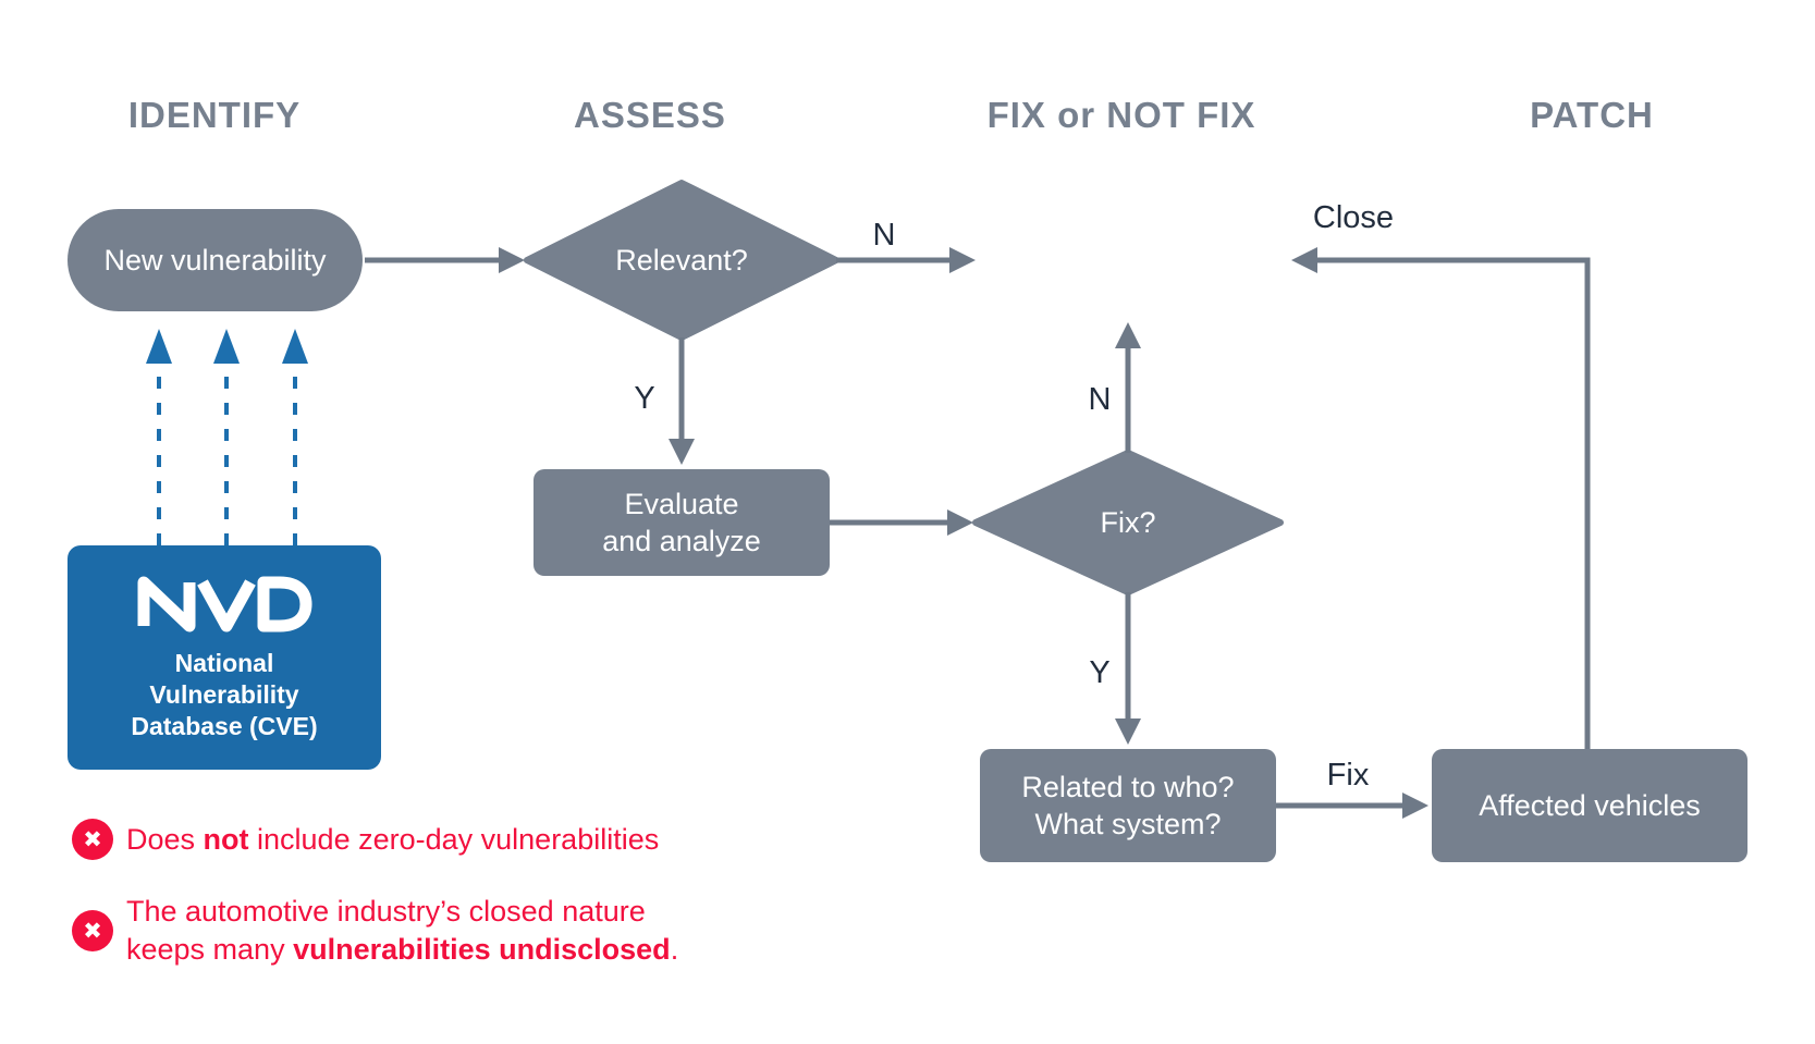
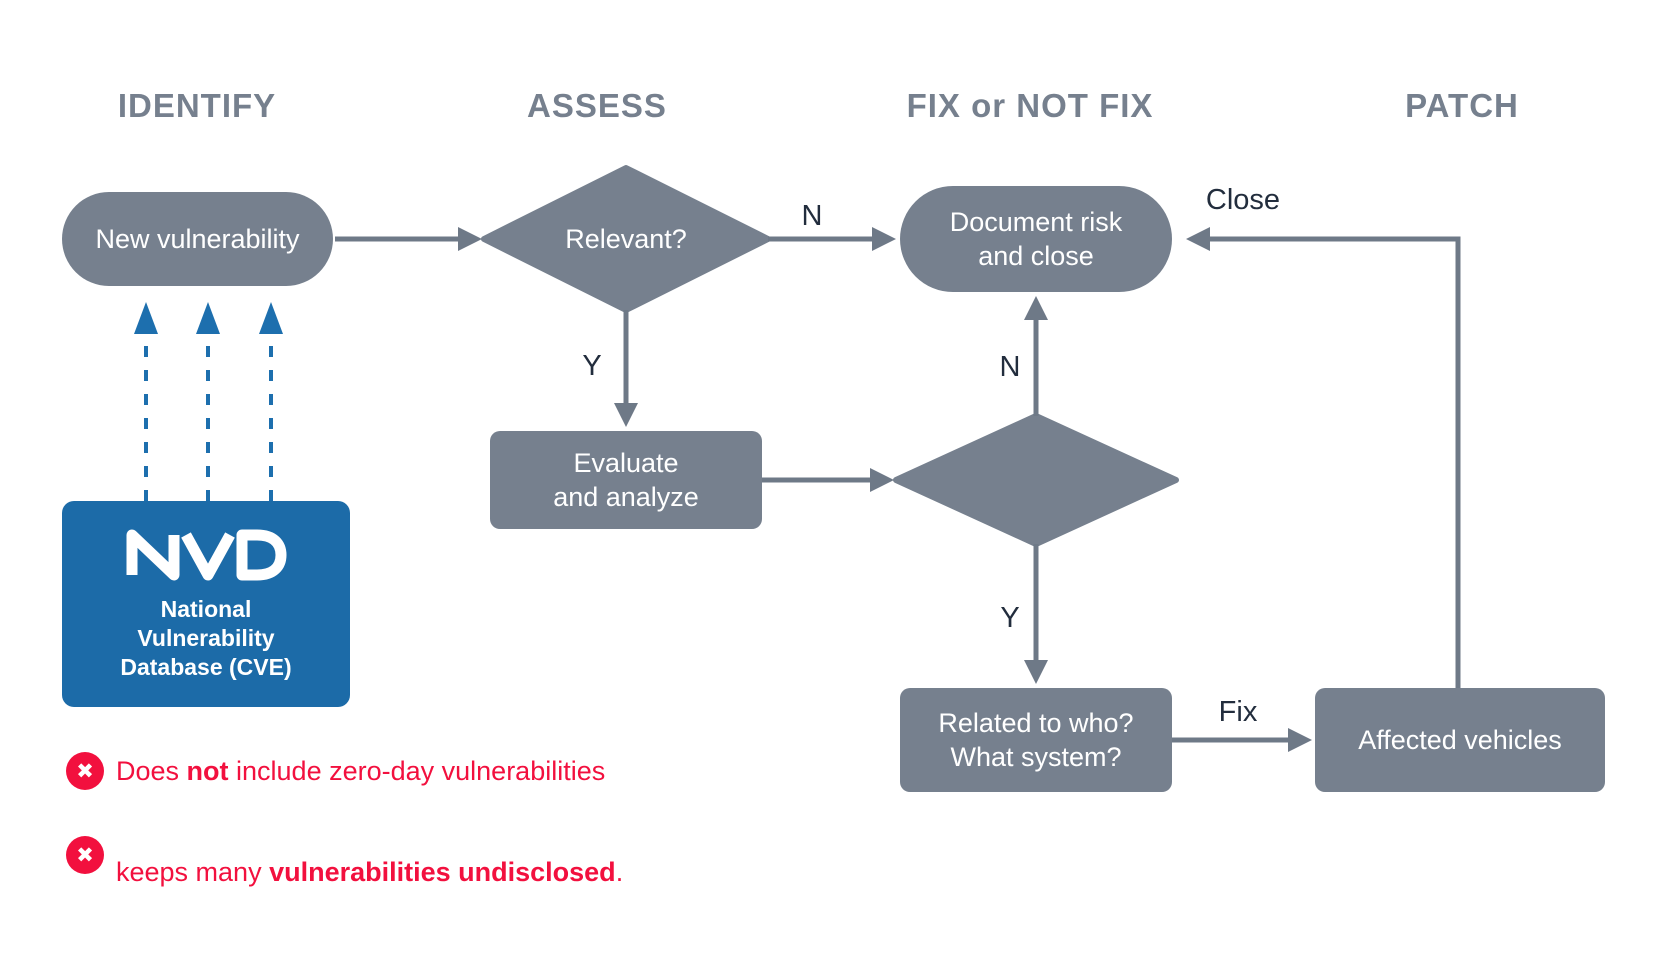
  IDENTIFY
  ASSESS
  FIX or NOT FIX
  PATCH
  New vulnerability
  Relevant?
+ Document risk
+ and close
  Evaluate
  and analyze
- Fix?
  Related to who?
  What system?
  Affected vehicles
  N
  Y
  N
  Y
  Fix
  Close
  National
  Vulnerability
  Database (CVE)
  ✖
  Does not include zero-day vulnerabilities
  ✖
- The automotive industry’s closed nature
  keeps many vulnerabilities undisclosed.
